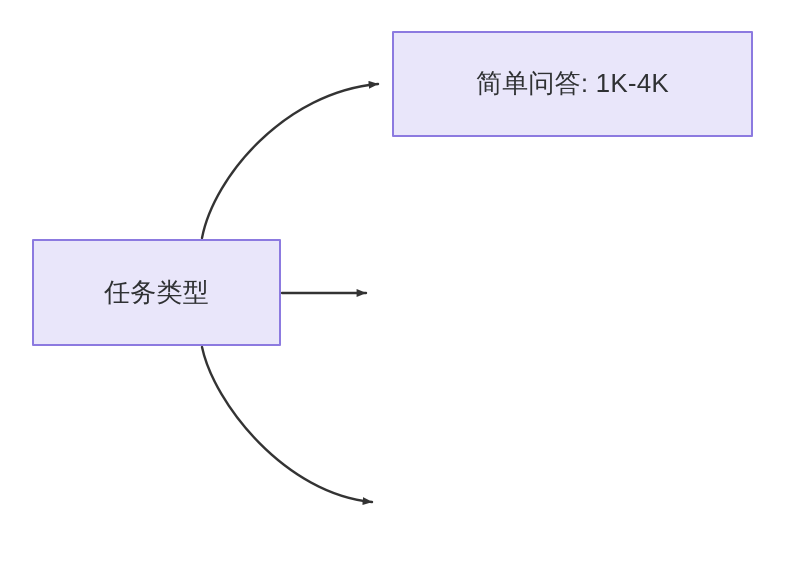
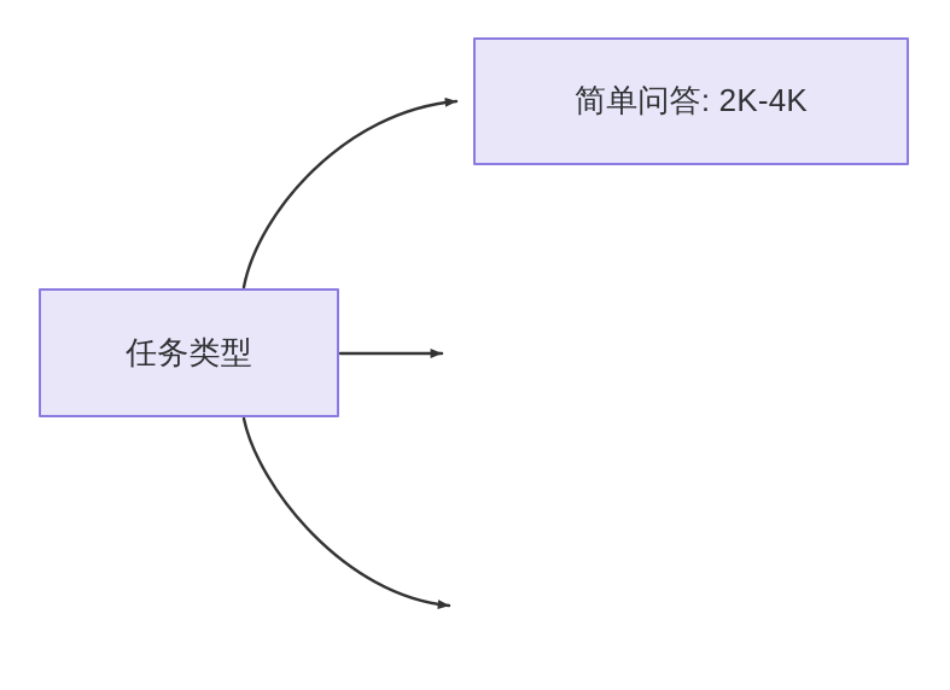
  任务类型
- 简单问答: 1K-4K
+ 简单问答: 2K-4K
